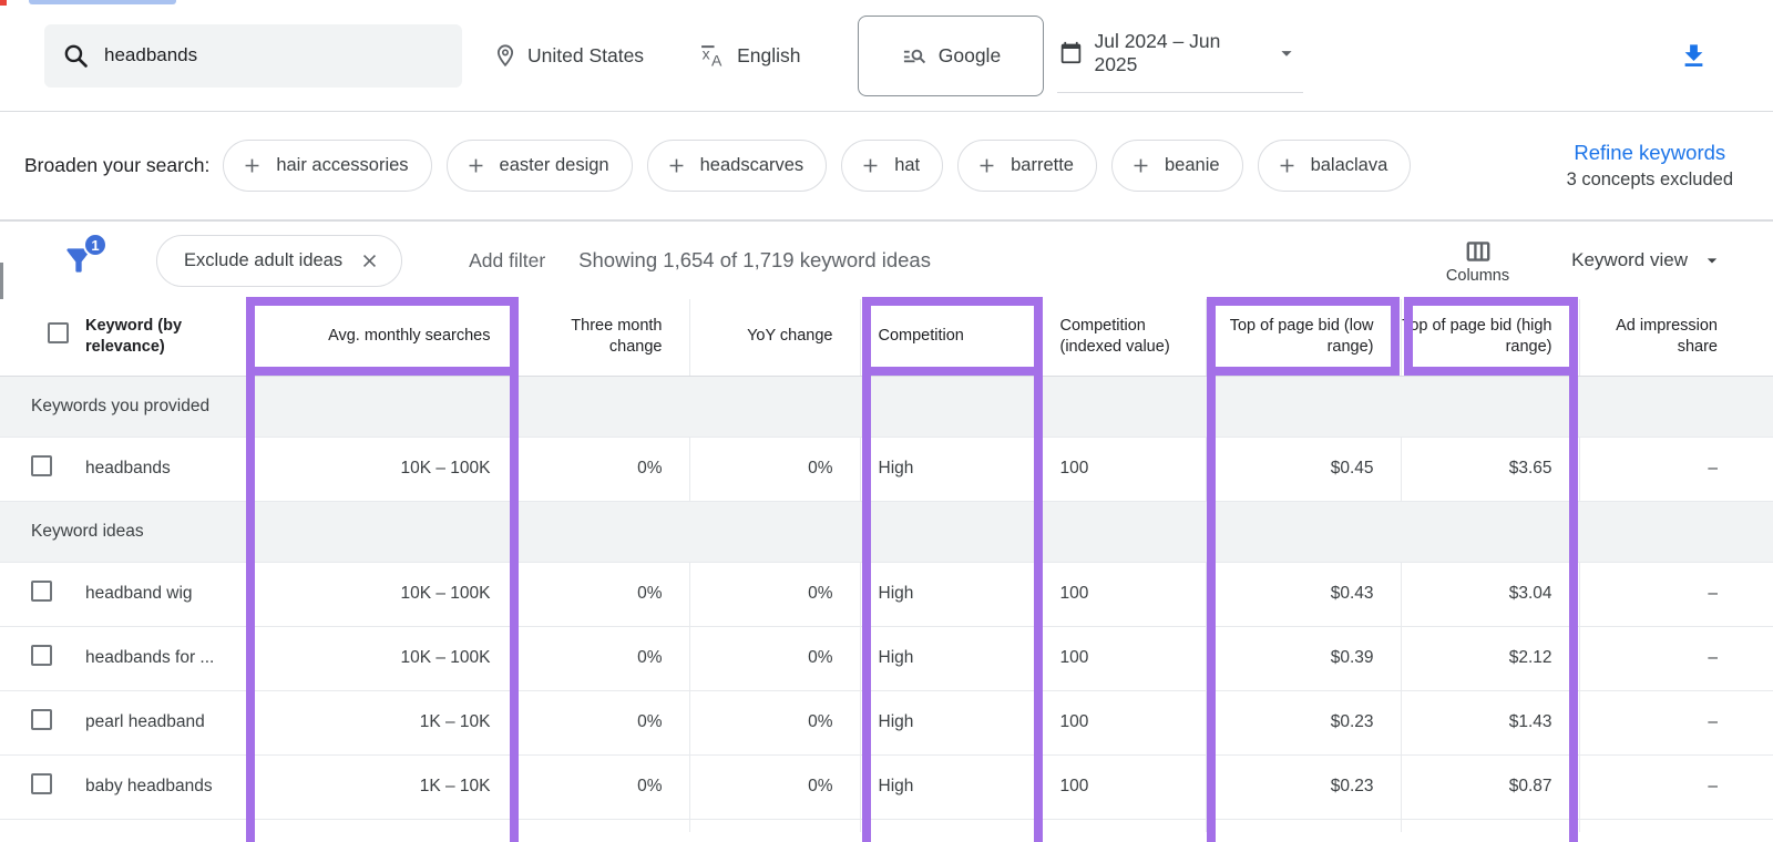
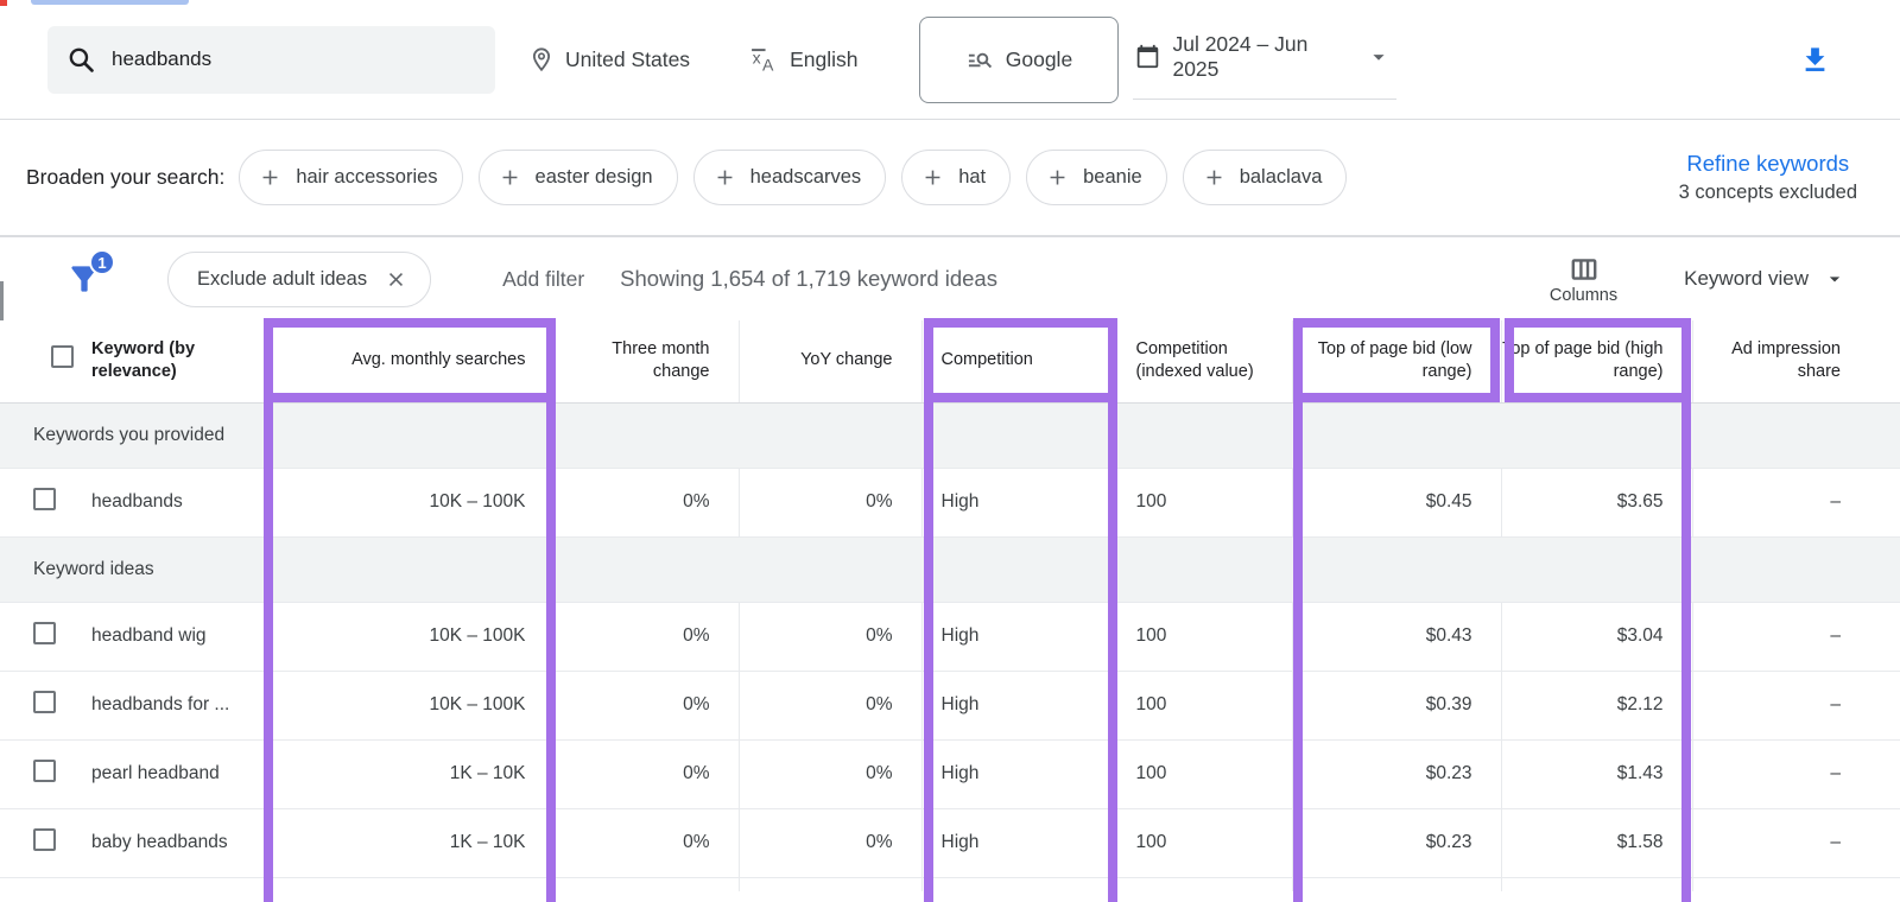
  headbands
  United States
  x
  A
  English
  Google
  Jul 2024 – Jun 2025
  Broaden your search:
  hair accessories
  easter design
  headscarves
  hat
- barrette
  beanie
  balaclava
  Refine keywords
  3 concepts excluded
  1
  Exclude adult ideas
  Add filter
  Showing 1,654 of 1,719 keyword ideas
  Columns
  Keyword view
  	Keyword (by relevance)	Avg. monthly searches	Three month change	YoY change	Competition	Competition (indexed value)	Top of page bid (low range)	Top of page bid (high range)	Ad impression share
  Keywords you provided
  	headbands	10K – 100K	0%	0%	High	100	$0.45	$3.65	–
  Keyword ideas
  	headband wig	10K – 100K	0%	0%	High	100	$0.43	$3.04	–
  	headbands for ...	10K – 100K	0%	0%	High	100	$0.39	$2.12	–
  	pearl headband	1K – 10K	0%	0%	High	100	$0.23	$1.43	–
- 	baby headbands	1K – 10K	0%	0%	High	100	$0.23	$0.87	–
+ 	baby headbands	1K – 10K	0%	0%	High	100	$0.23	$1.58	–
